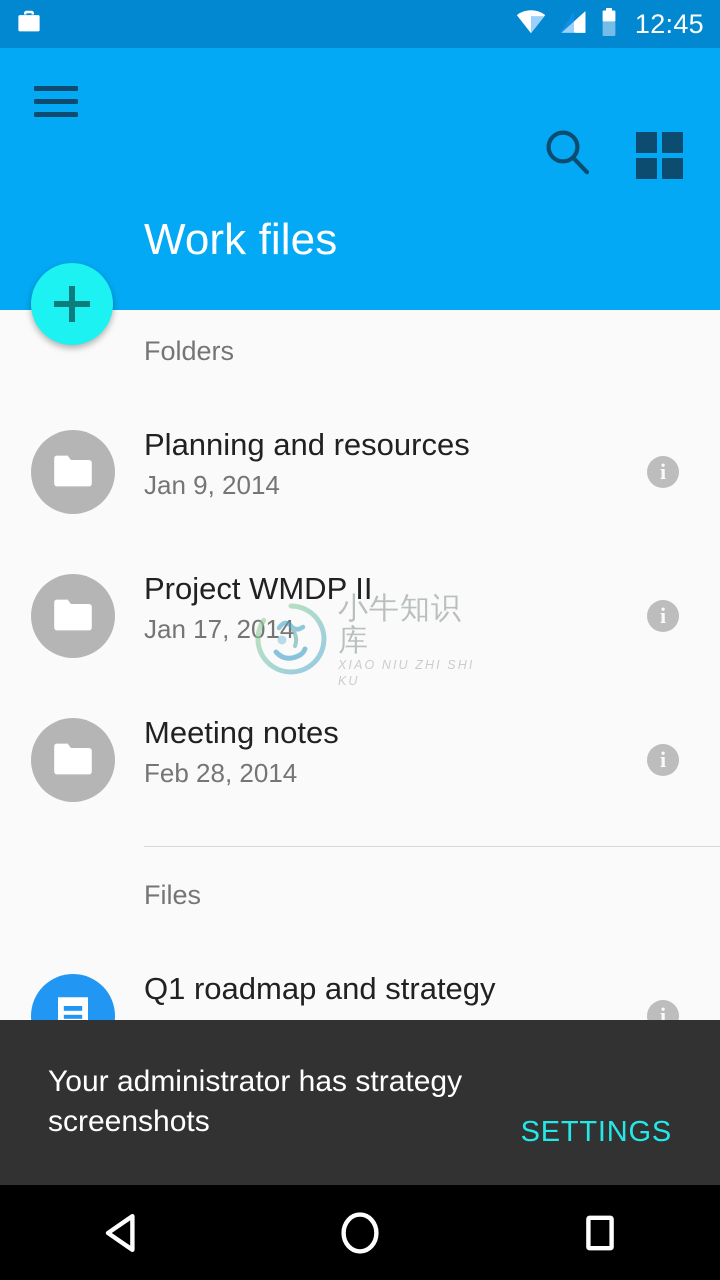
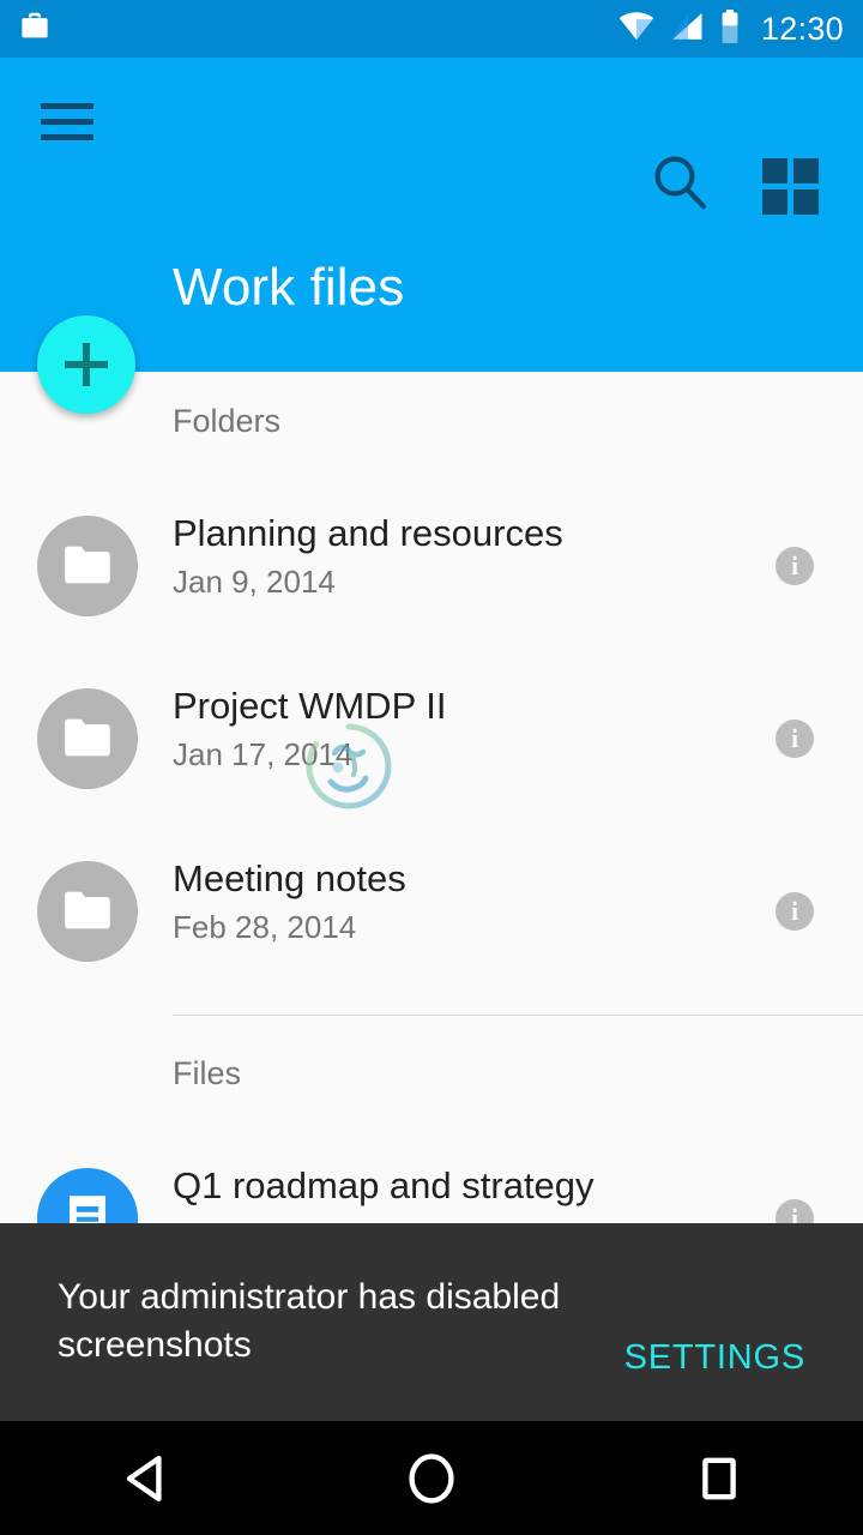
- 12:45
+ 12:30
  Work files
  Folders
  Planning and resources
  Jan 9, 2014
  i
  Project WMDP II
  Jan 17, 2014
  i
  Meeting notes
  Feb 28, 2014
  i
  Files
  Q1 roadmap and strategy
  i
- 小牛知识库
- XIAO NIU ZHI SHI KU
- Your administrator has strategy screenshots
+ Your administrator has disabled screenshots
  SETTINGS
